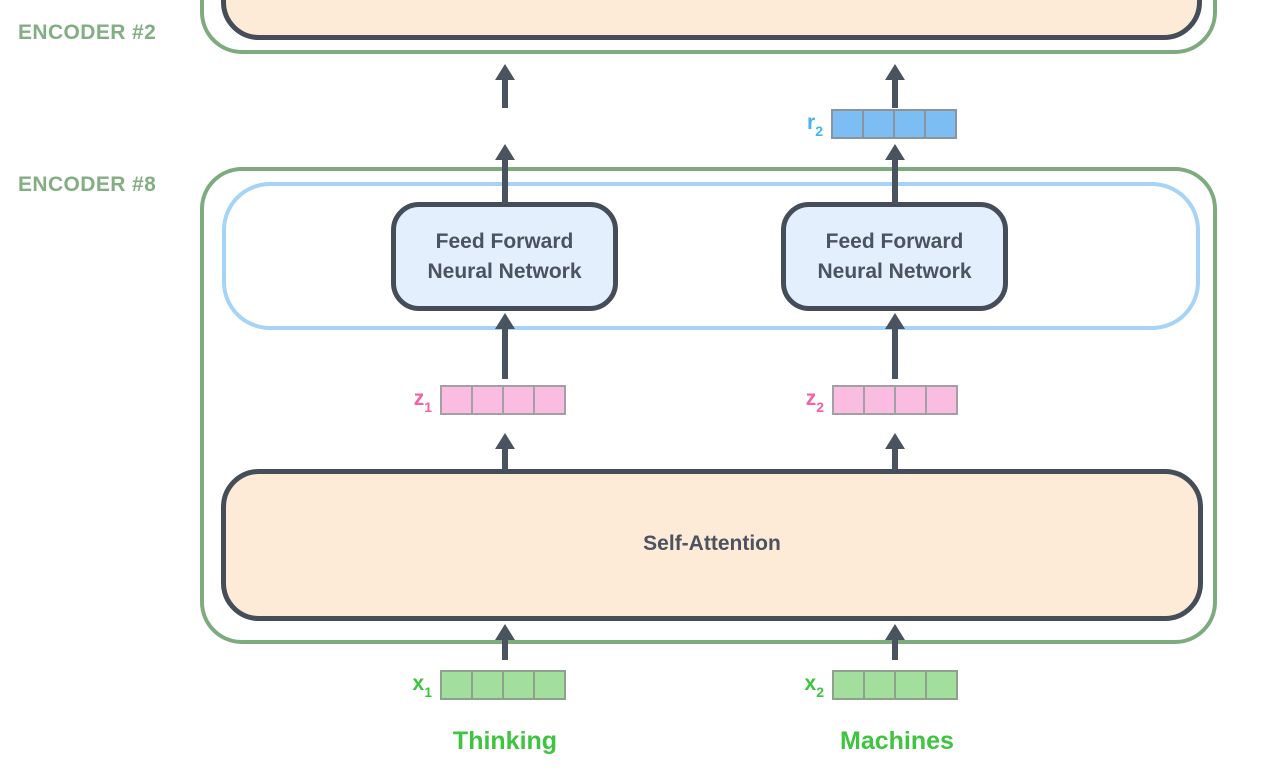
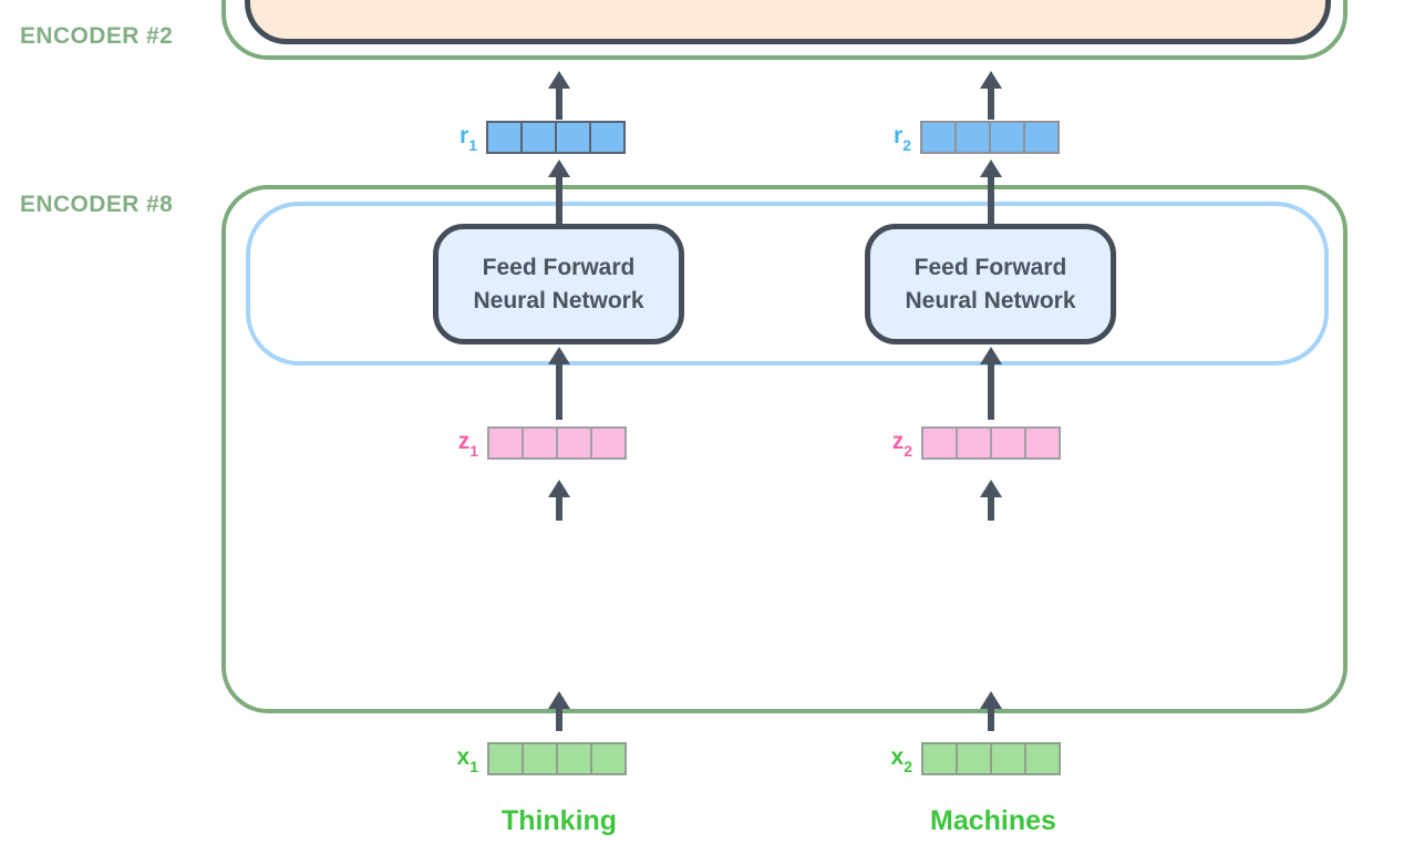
  ENCODER #2
+ r1
  r2
  ENCODER #8
  Feed Forward
  Neural Network
  Feed Forward
  Neural Network
  z1
  z2
- Self-Attention
  x1
  x2
  Thinking
  Machines
